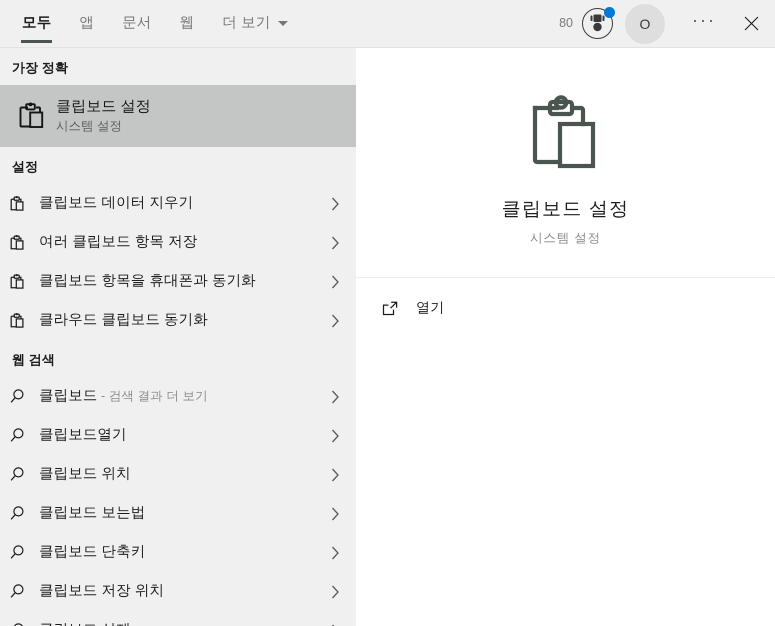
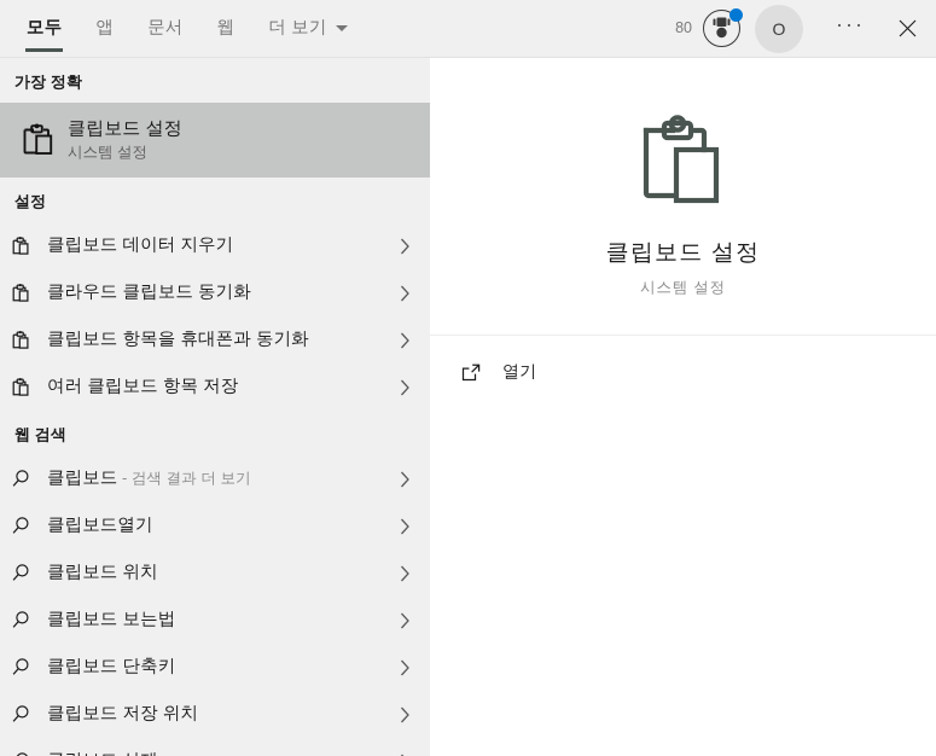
  모두
  앱
  문서
  웹
  더 보기
  80
  O
  ···
  가장 정확
  클립보드 설정
  시스템 설정
  설정
  클립보드 데이터 지우기
- 여러 클립보드 항목 저장
+ 클라우드 클립보드 동기화
  클립보드 항목을 휴대폰과 동기화
- 클라우드 클립보드 동기화
+ 여러 클립보드 항목 저장
  웹 검색
  클립보드 - 검색 결과 더 보기
  클립보드열기
  클립보드 위치
  클립보드 보는법
  클립보드 단축키
  클립보드 저장 위치
  클립보드 설정
  시스템 설정
  열기
